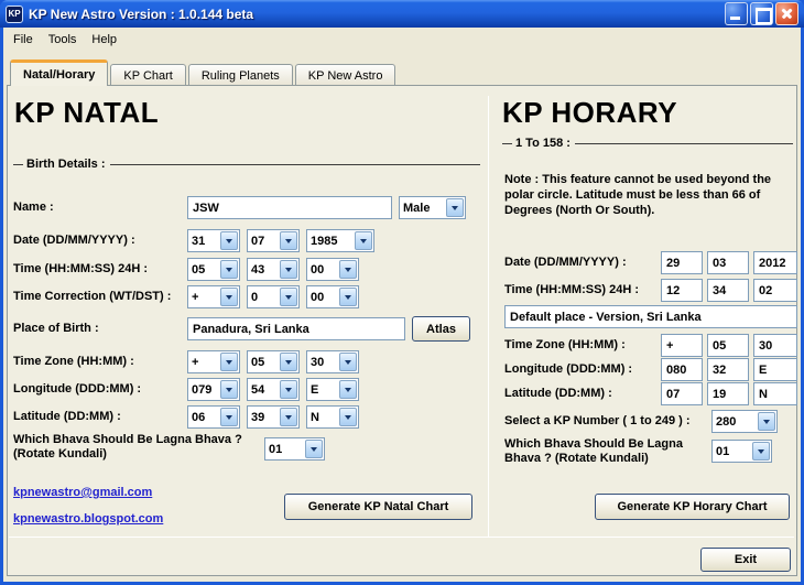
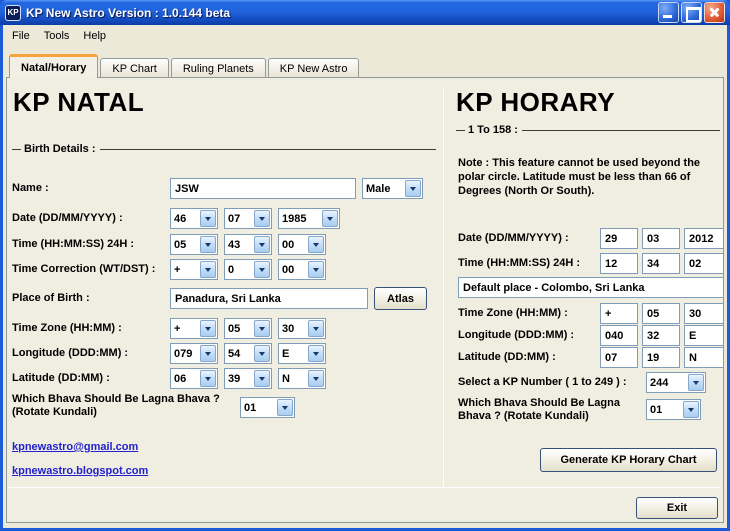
  KP
  KP New Astro Version : 1.0.144 beta
  File
  Tools
  Help
  Natal/Horary
  KP Chart
  Ruling Planets
  KP New Astro
  KP NATAL
  Birth Details :
  Name :
  JSW
  Male
  Date (DD/MM/YYYY) :
- 31
+ 46
  07
  1985
  Time (HH:MM:SS) 24H :
  05
  43
  00
  Time Correction (WT/DST) :
  +
  0
  00
  Place of Birth :
  Panadura, Sri Lanka
  Atlas
  Time Zone (HH:MM) :
  +
  05
  30
  Longitude (DDD:MM) :
  079
  54
  E
  Latitude (DD:MM) :
  06
  39
  N
  Which Bhava Should Be Lagna Bhava ?
  (Rotate Kundali)
  01
  kpnewastro@gmail.com
  kpnewastro.blogspot.com
- Generate KP Natal Chart
  KP HORARY
  1 To 158 :
  Note : This feature cannot be used beyond the polar circle. Latitude must be less than 66 of Degrees (North Or South).
  Date (DD/MM/YYYY) :
  29
  03
  2012
  Time (HH:MM:SS) 24H :
  12
  34
  02
- Default place - Version, Sri Lanka
+ Default place - Colombo, Sri Lanka
  Time Zone (HH:MM) :
  +
  05
  30
  Longitude (DDD:MM) :
- 080
+ 040
  32
  E
  Latitude (DD:MM) :
  07
  19
  N
  Select a KP Number ( 1 to 249 ) :
- 280
+ 244
  Which Bhava Should Be Lagna
  Bhava ? (Rotate Kundali)
  01
  Generate KP Horary Chart
  Exit
